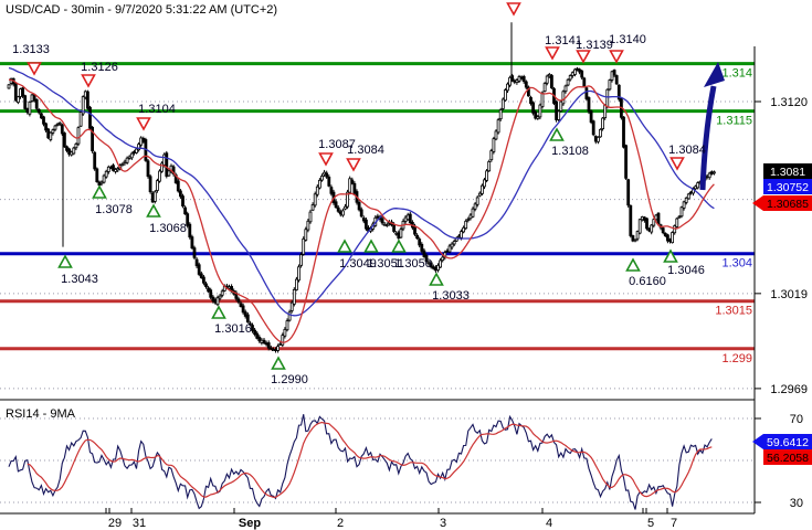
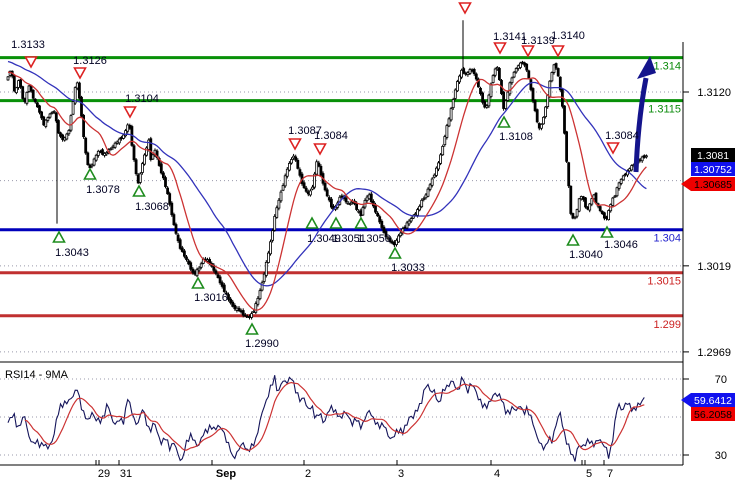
- USD/CAD - 30min - 9/7/2020 5:31:22 AM (UTC+2)
  1.314
  1.3115
  1.304
  1.3015
  1.299
  1.3120
  1.3019
  1.2969
  70
  30
  29
  31
  Sep
  2
  3
  4
  5
  7
  1.3133
  1.3126
  1.3104
  1.3087
  1.3084
  1.3141
  1.3139
  1.3140
  1.3084
  1.3043
  1.3078
  1.3068
  1.3016
  1.2990
  1.3049
  1.3051
  1.3050
  1.3033
  1.3108
- 0.6160
+ 1.3040
  1.3046
  RSI14 - 9MA
  1.3081
  1.30752
  1.30685
  59.6412
  56.2058
